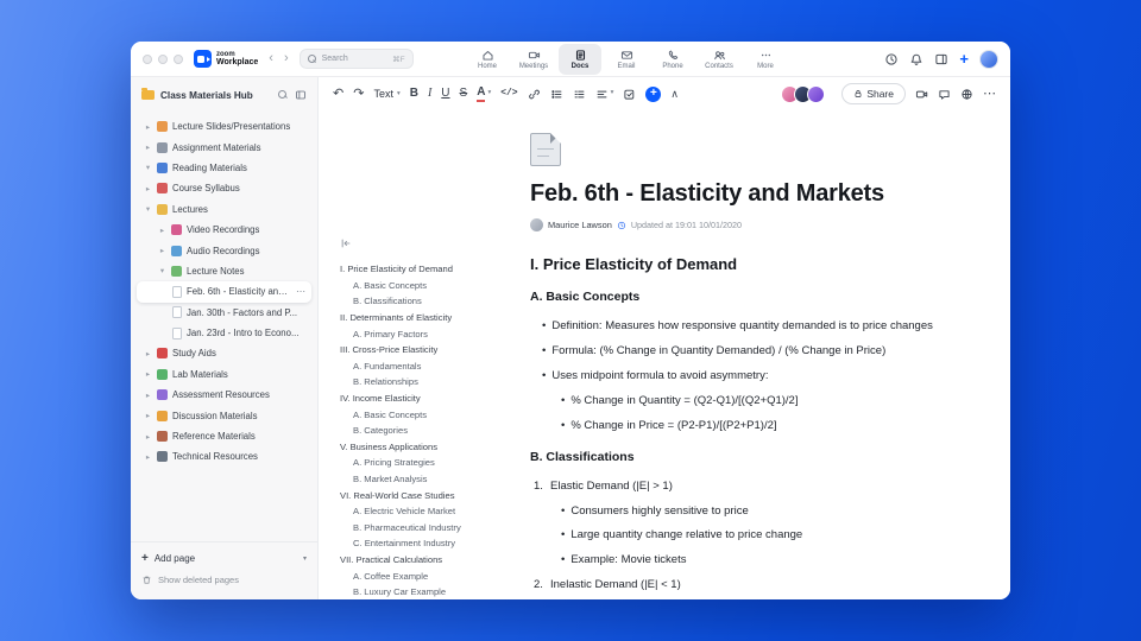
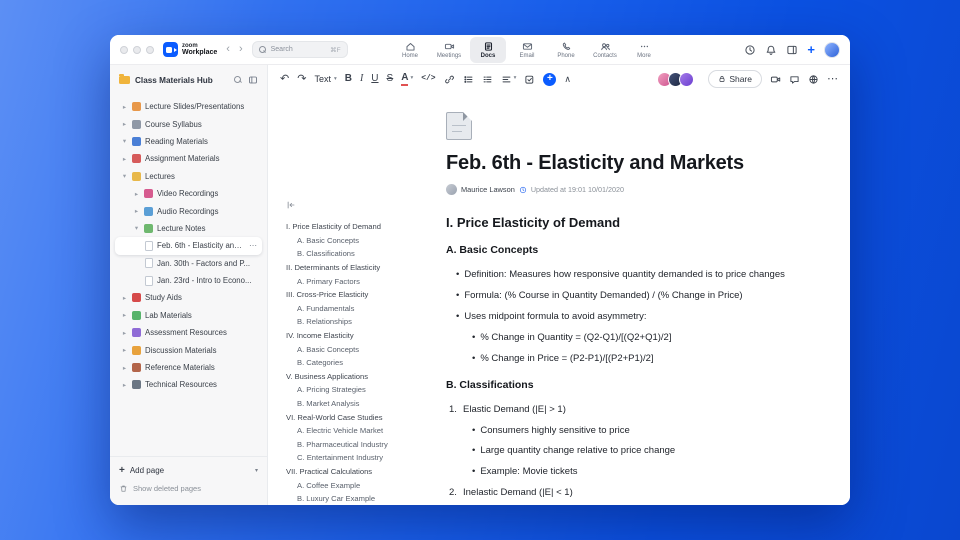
  ‹
  ›
  +
  Class Materials Hub
  Lecture Slides/Presentations
- Assignment Materials
+ Course Syllabus
  Reading Materials
- Course Syllabus
+ Assignment Materials
  Lectures
  Video Recordings
  Audio Recordings
  Lecture Notes
  Feb. 6th - Elasticity and M
  ⋯
  Jan. 30th - Factors and P...
  Jan. 23rd - Intro to Econo...
  Study Aids
  Lab Materials
  Assessment Resources
  Discussion Materials
  Reference Materials
  Technical Resources
  +
  Add page
  Show deleted pages
  ↶
  ↷
  Text
  B
  I
  U
  S
  A
  </>
  +
  ∧
  Share
  ⋯
  I. Price Elasticity of Demand
  A. Basic Concepts
  B. Classifications
  II. Determinants of Elasticity
  A. Primary Factors
  III. Cross-Price Elasticity
  A. Fundamentals
  B. Relationships
  IV. Income Elasticity
  A. Basic Concepts
  B. Categories
  V. Business Applications
  A. Pricing Strategies
  B. Market Analysis
  VI. Real-World Case Studies
  A. Electric Vehicle Market
  B. Pharmaceutical Industry
  C. Entertainment Industry
  VII. Practical Calculations
  A. Coffee Example
  B. Luxury Car Example
  Feb. 6th - Elasticity and Markets
  Maurice Lawson
  Updated at 19:01 10/01/2020
  I. Price Elasticity of Demand
  A. Basic Concepts
  •
  Definition: Measures how responsive quantity demanded is to price changes
  •
- Formula: (% Change in Quantity Demanded) / (% Change in Price)
+ Formula: (% Course in Quantity Demanded) / (% Change in Price)
  •
  Uses midpoint formula to avoid asymmetry:
  •
  % Change in Quantity = (Q2-Q1)/[(Q2+Q1)/2]
  •
  % Change in Price = (P2-P1)/[(P2+P1)/2]
  B. Classifications
  1.
  Elastic Demand (|E| > 1)
  •
  Consumers highly sensitive to price
  •
  Large quantity change relative to price change
  •
  Example: Movie tickets
  2.
  Inelastic Demand (|E| < 1)
